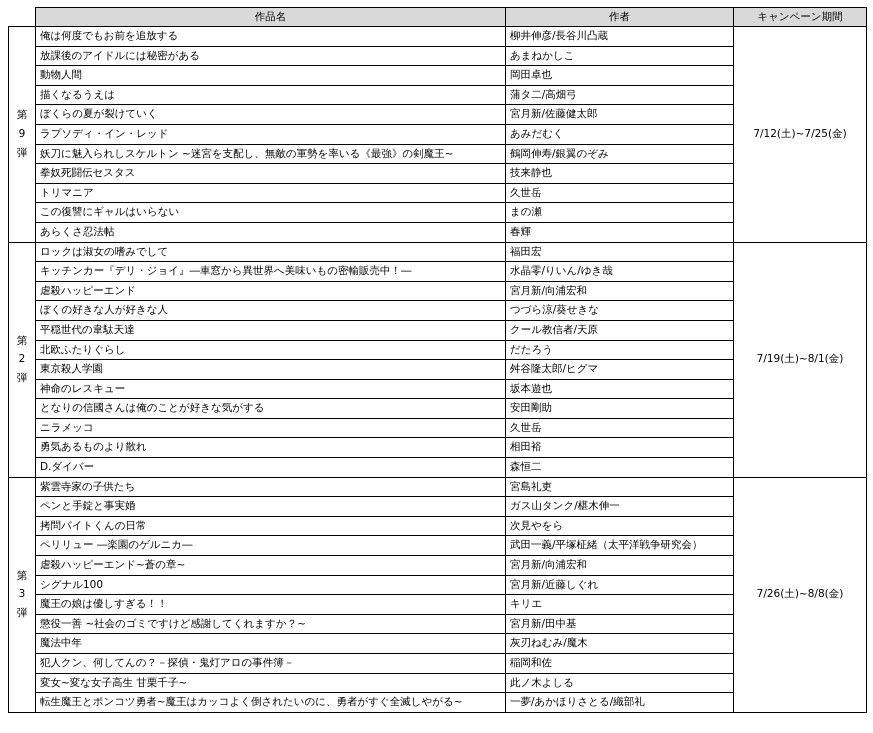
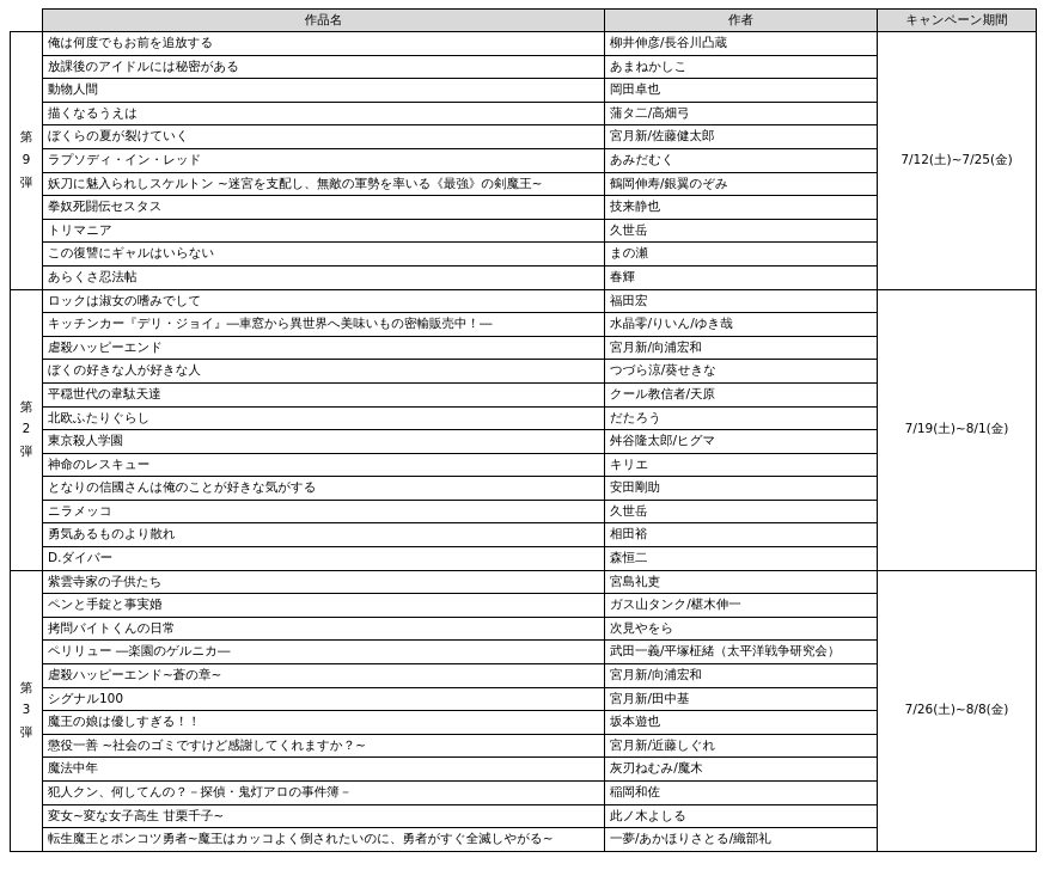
  	作品名	作者	キャンペーン期間
  第9弾	俺は何度でもお前を追放する	柳井伸彦/長谷川凸蔵	7/12(土)~7/25(金)
  放課後のアイドルには秘密がある	あまねかしこ
  動物人間	岡田卓也
  描くなるうえは	蒲タ二/高畑弓
  ぼくらの夏が裂けていく	宮月新/佐藤健太郎
  ラプソディ・イン・レッド	あみだむく
  妖刀に魅入られしスケルトン ~迷宮を支配し、無敵の軍勢を率いる《最強》の剣魔王~	鶴岡伸寿/銀翼のぞみ
  拳奴死闘伝セスタス	技来静也
  トリマニア	久世岳
  この復讐にギャルはいらない	まの瀬
  あらくさ忍法帖	春輝
  第2弾	ロックは淑女の嗜みでして	福田宏	7/19(土)~8/1(金)
  キッチンカー『デリ・ジョイ』―車窓から異世界へ美味いもの密輸販売中！―	水晶零/りいん/ゆき哉
  虐殺ハッピーエンド	宮月新/向浦宏和
  ぼくの好きな人が好きな人	つづら涼/葵せきな
  平穏世代の韋駄天達	クール教信者/天原
  北欧ふたりぐらし	だたろう
  東京殺人学園	舛谷隆太郎/ヒグマ
- 神命のレスキュー	坂本遊也
+ 神命のレスキュー	キリエ
  となりの信國さんは俺のことが好きな気がする	安田剛助
  ニラメッコ	久世岳
  勇気あるものより散れ	相田裕
  D.ダイバー	森恒二
  第3弾	紫雲寺家の子供たち	宮島礼吏	7/26(土)~8/8(金)
  ペンと手錠と事実婚	ガス山タンク/椹木伸一
  拷問バイトくんの日常	次見やをら
  ペリリュー ―楽園のゲルニカ―	武田一義/平塚柾緒（太平洋戦争研究会）
  虐殺ハッピーエンド~蒼の章~	宮月新/向浦宏和
- シグナル100	宮月新/近藤しぐれ
+ シグナル100	宮月新/田中基
- 魔王の娘は優しすぎる！！	キリエ
+ 魔王の娘は優しすぎる！！	坂本遊也
- 懲役一善 ~社会のゴミですけど感謝してくれますか？~	宮月新/田中基
+ 懲役一善 ~社会のゴミですけど感謝してくれますか？~	宮月新/近藤しぐれ
  魔法中年	灰刃ねむみ/魔木
  犯人クン、何してんの？－探偵・鬼灯アロの事件簿－	稲岡和佐
  変女~変な女子高生 甘栗千子~	此ノ木よしる
  転生魔王とポンコツ勇者~魔王はカッコよく倒されたいのに、勇者がすぐ全滅しやがる~	一夢/あかほりさとる/織部礼
